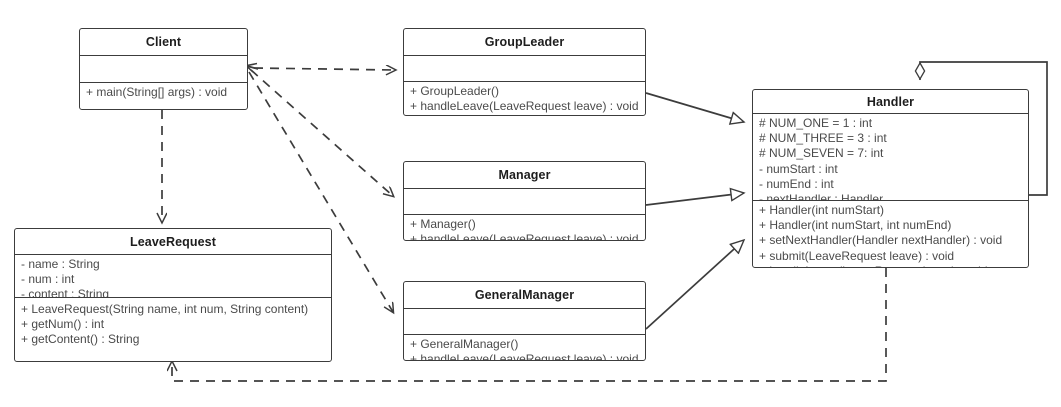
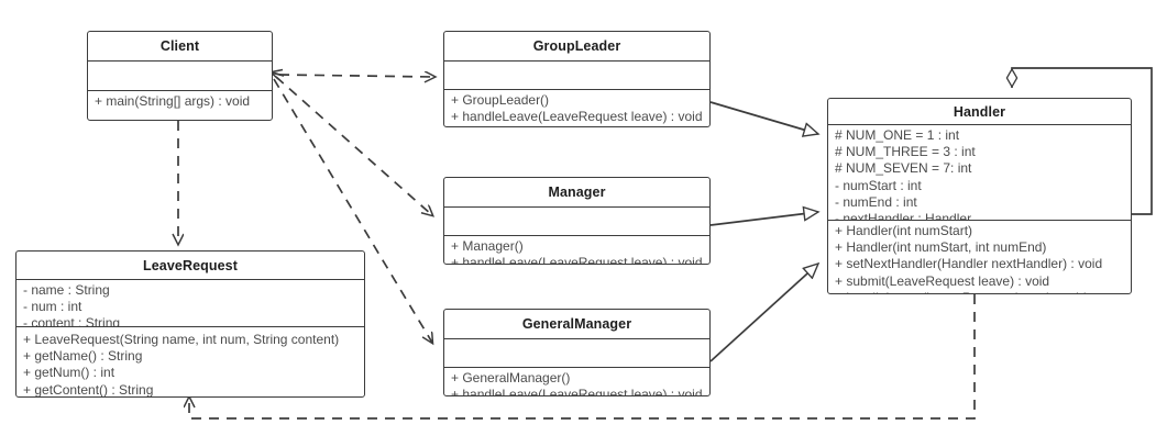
  Client
  + main(String[] args) : void
  GroupLeader
  + GroupLeader()
  + handleLeave(LeaveRequest leave) : void
  Manager
  + Manager()
  + handleLeave(LeaveRequest leave) : void
  GeneralManager
  + GeneralManager()
  + handleLeave(LeaveRequest leave) : void
  Handler
  # NUM_ONE = 1 : int
  # NUM_THREE = 3 : int
  # NUM_SEVEN = 7: int
  - numStart : int
  - numEnd : int
  - nextHandler : Handler
  + Handler(int numStart)
  + Handler(int numStart, int numEnd)
  + setNextHandler(Handler nextHandler) : void
  + submit(LeaveRequest leave) : void
  LeaveRequest
  - name : String
  - num : int
  - content : String
  + LeaveRequest(String name, int num, String content)
+ + getName() : String
  + getNum() : int
  + getContent() : String
